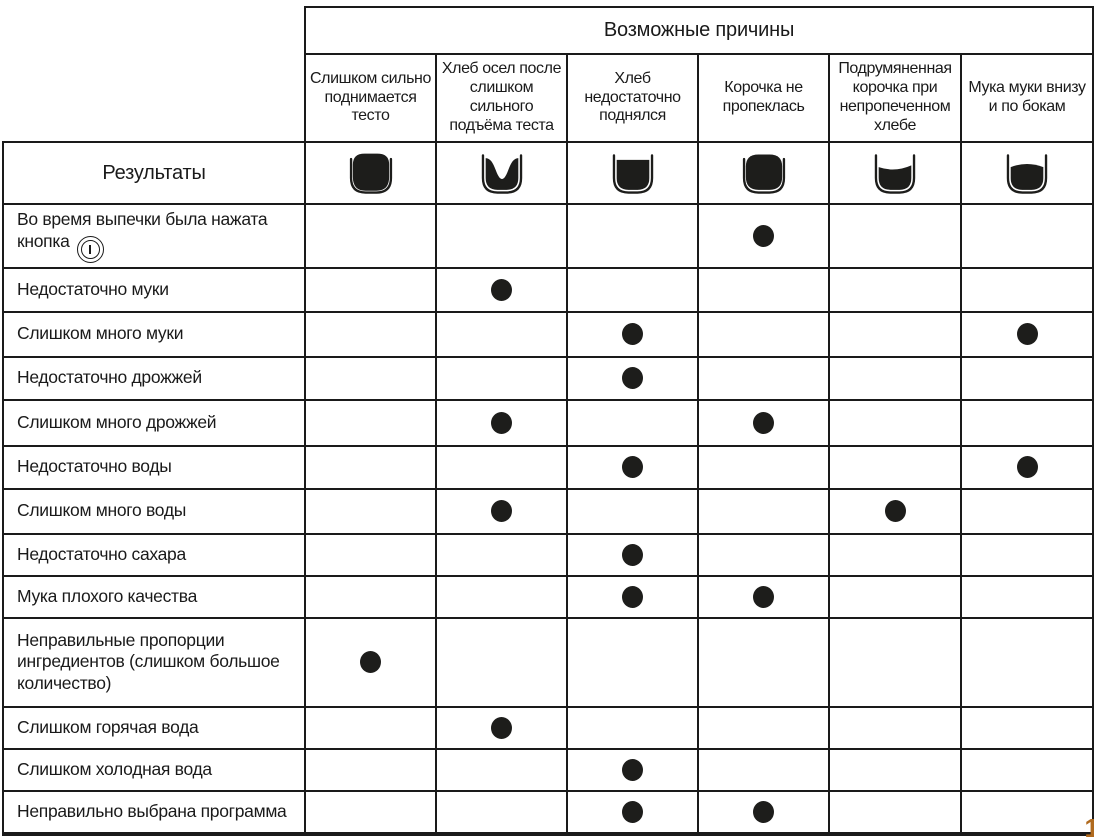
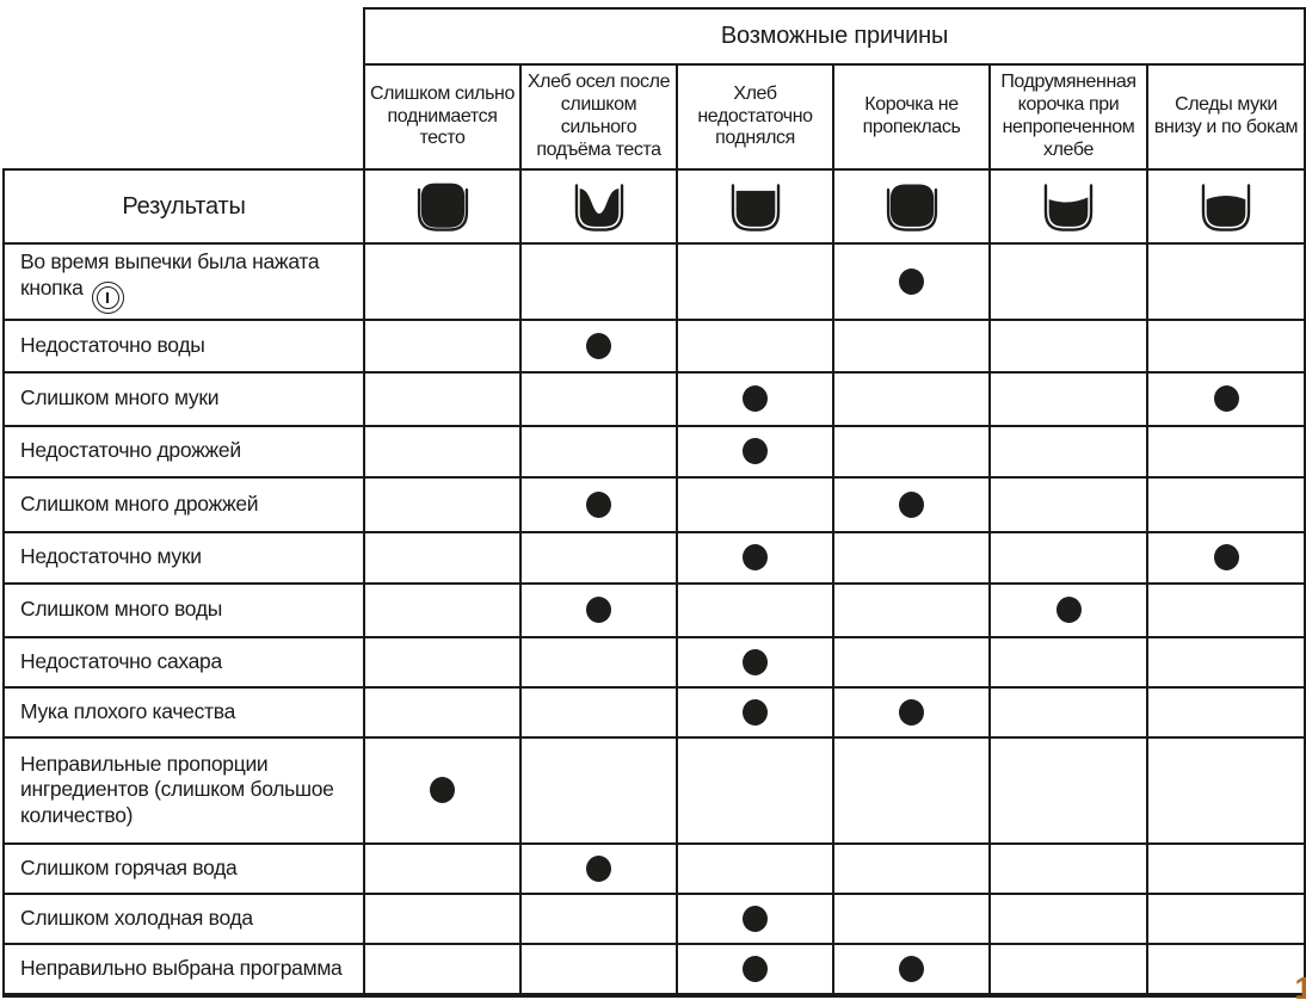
  	Возможные причины
- Слишком сильно поднимается тесто	Хлеб осел после слишком сильного подъёма теста	Хлеб недостаточно поднялся	Корочка не пропеклась	Подрумяненная корочка при непропеченном хлебе	Мука муки внизу и по бокам
+ Слишком сильно поднимается тесто	Хлеб осел после слишком сильного подъёма теста	Хлеб недостаточно поднялся	Корочка не пропеклась	Подрумяненная корочка при непропеченном хлебе	Следы муки внизу и по бокам
  Результаты
  Во время выпечки была нажата кнопка
- Недостаточно муки
+ Недостаточно воды
  Слишком много муки
  Недостаточно дрожжей
  Слишком много дрожжей
- Недостаточно воды
+ Недостаточно муки
  Слишком много воды
  Недостаточно сахара
  Мука плохого качества
  Неправильные пропорции ингредиентов (слишком большое количество)
  Слишком горячая вода
  Слишком холодная вода
  Неправильно выбрана программа
  1
